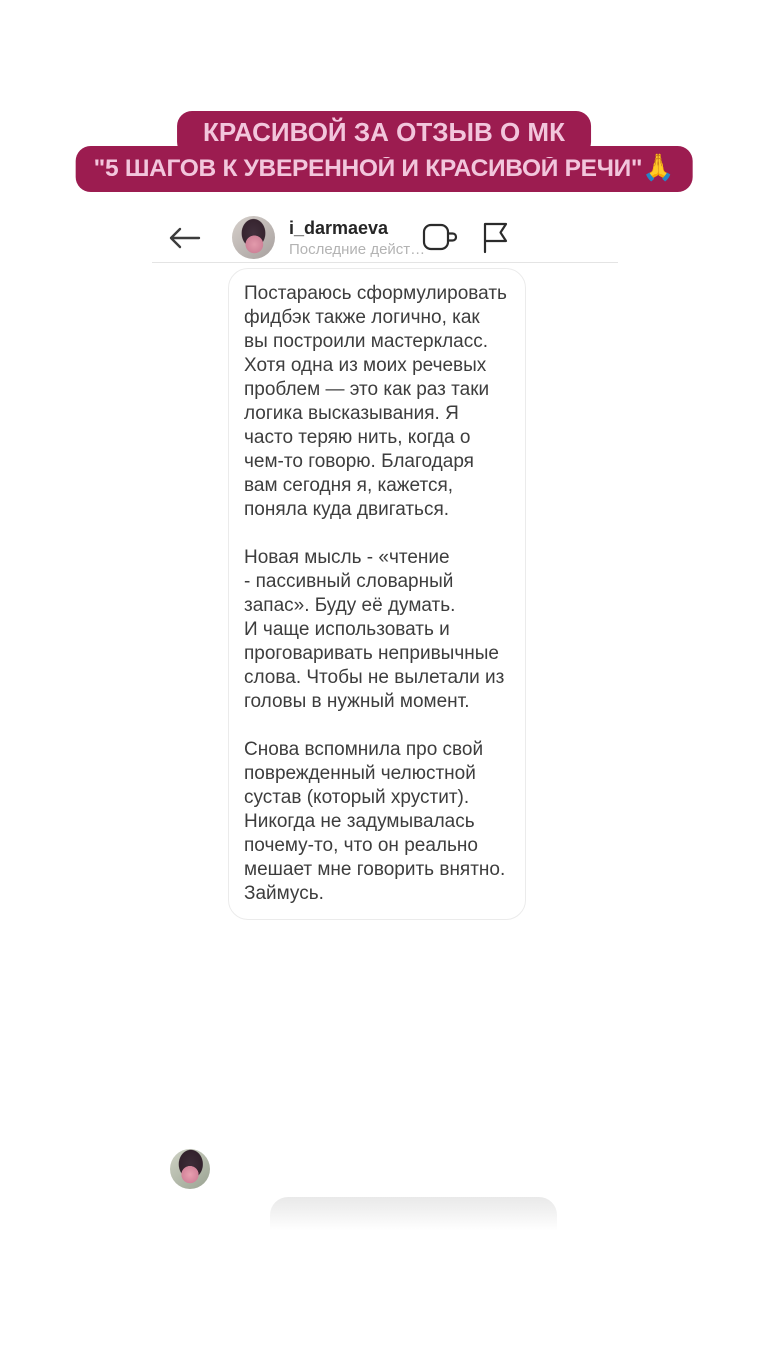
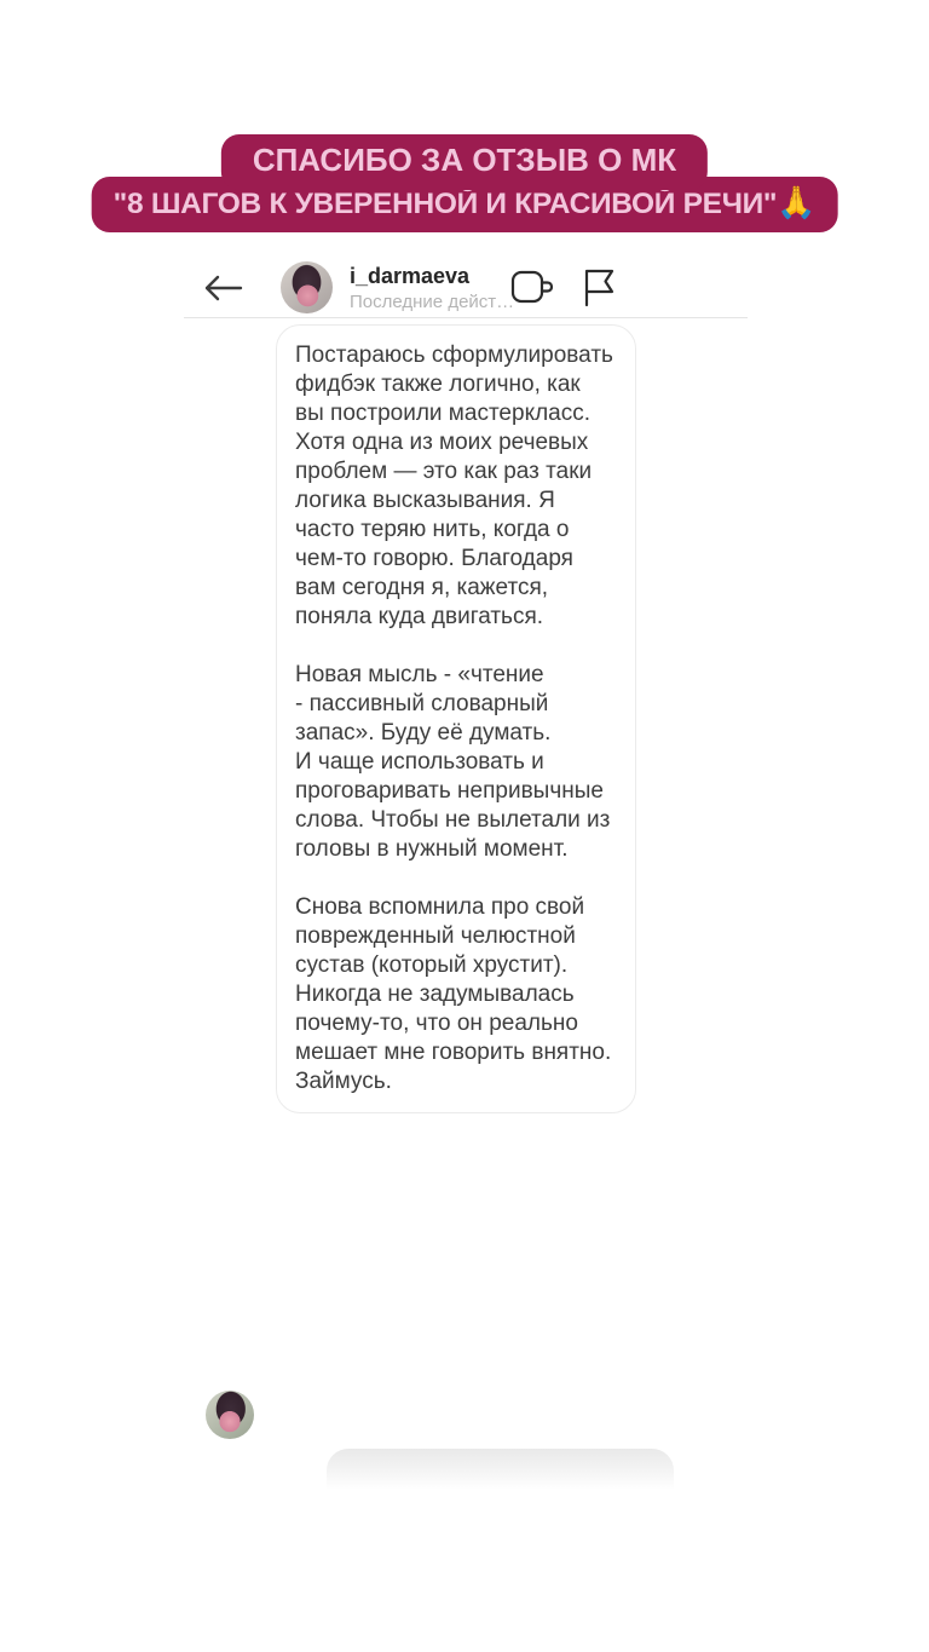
- КРАСИВОЙ ЗА ОТЗЫВ О МК
+ СПАСИБО ЗА ОТЗЫВ О МК
- "5 ШАГОВ К УВЕРЕННОЙ И КРАСИВОЙ РЕЧИ"🙏
+ "8 ШАГОВ К УВЕРЕННОЙ И КРАСИВОЙ РЕЧИ"🙏
  i_darmaeva
  Последние дейст…
  Постараюсь сформулировать
  фидбэк также логично, как
  вы построили мастеркласс.
  Хотя одна из моих речевых
  проблем — это как раз таки
  логика высказывания. Я
  часто теряю нить, когда о
  чем-то говорю. Благодаря
  вам сегодня я, кажется,
  поняла куда двигаться.
  Новая мысль - «чтение
  - пассивный словарный
  запас». Буду её думать.
  И чаще использовать и
  проговаривать непривычные
  слова. Чтобы не вылетали из
  головы в нужный момент.
  Снова вспомнила про свой
  поврежденный челюстной
  сустав (который хрустит).
  Никогда не задумывалась
  почему-то, что он реально
  мешает мне говорить внятно.
  Займусь.
